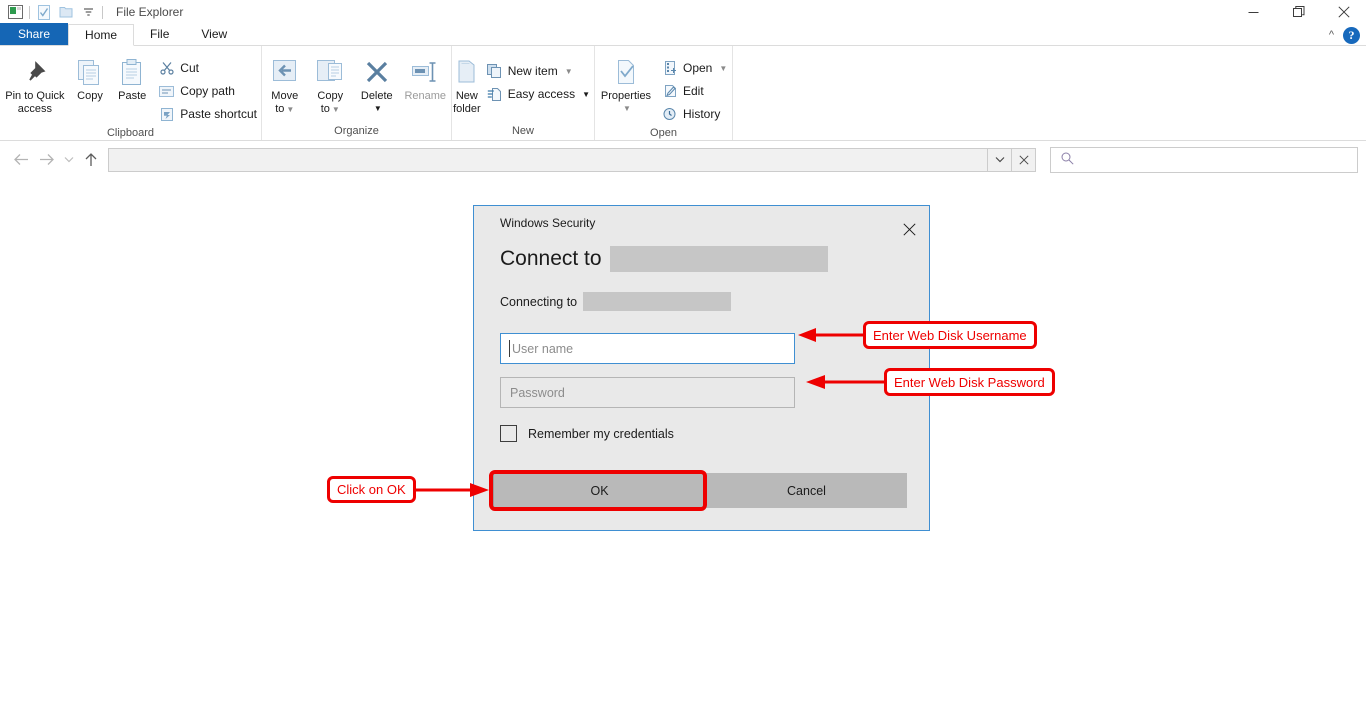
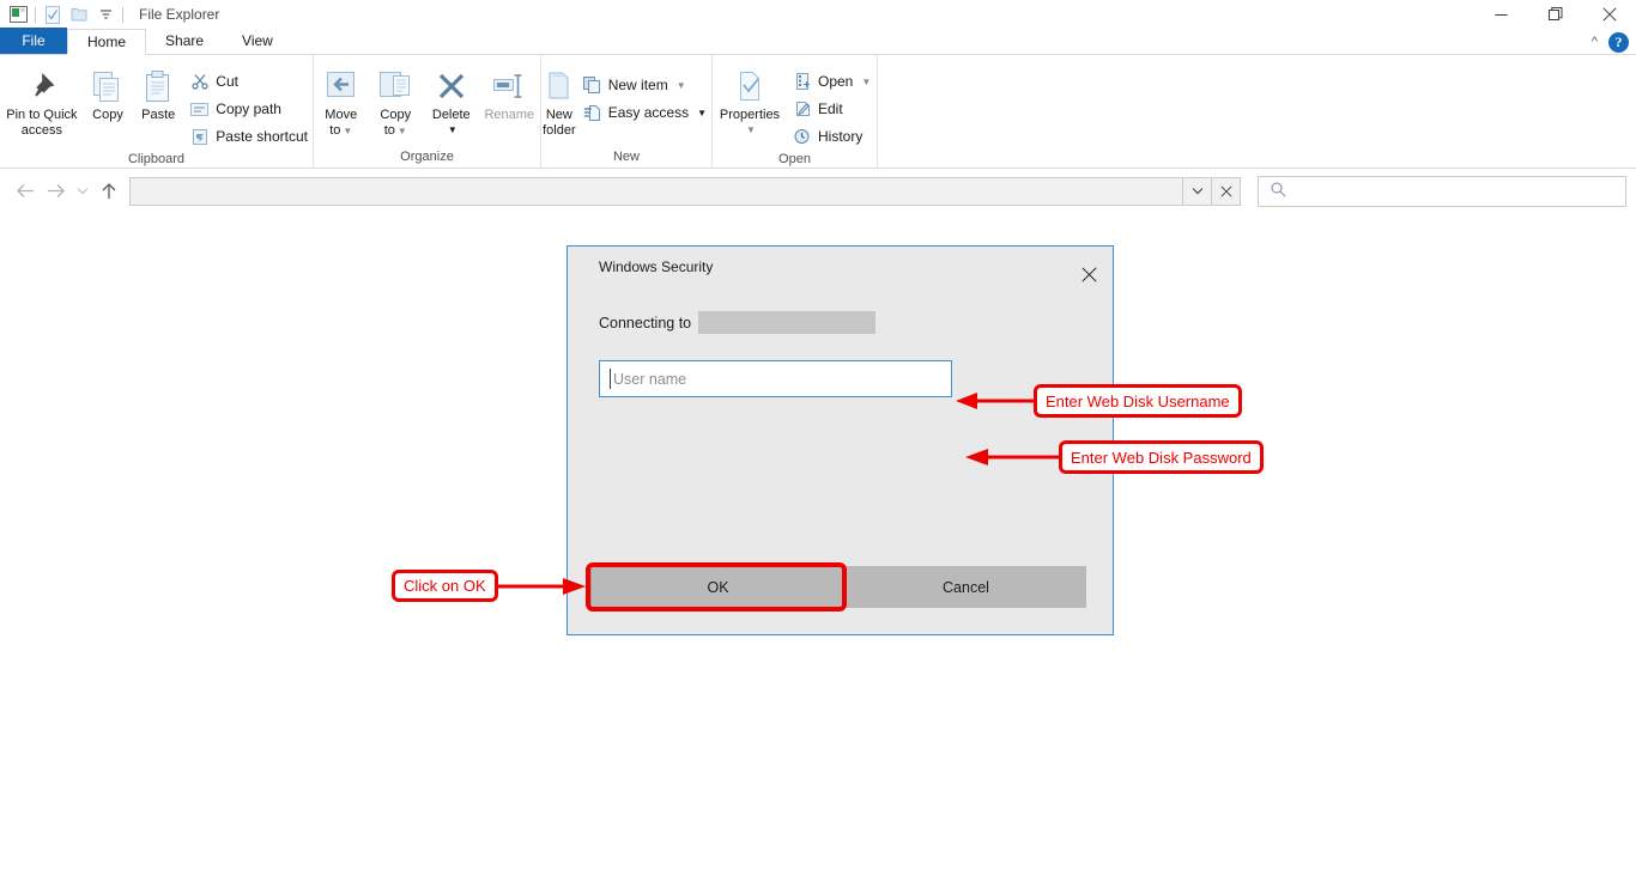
  File Explorer
- Share
+ File
  Home
- File
+ Share
  View
  ^
  ?
  Pin to Quick
  access
  Copy
  Paste
  Cut
  Copy path
  Paste shortcut
  Clipboard
  Move
  to ▼
  Copy
  to ▼
  Delete
  ▼
  Rename
  Organize
  New
  folder
  New item
  ▼
  Easy access
  ▼
  New
  Properties
  ▼
  Open
  ▼
  Edit
  History
  Open
  Windows Security
- Connect to
  Connecting to
  User name
- Password
- Remember my credentials
  OK
  Cancel
  Enter Web Disk Username
  Enter Web Disk Password
  Click on OK
